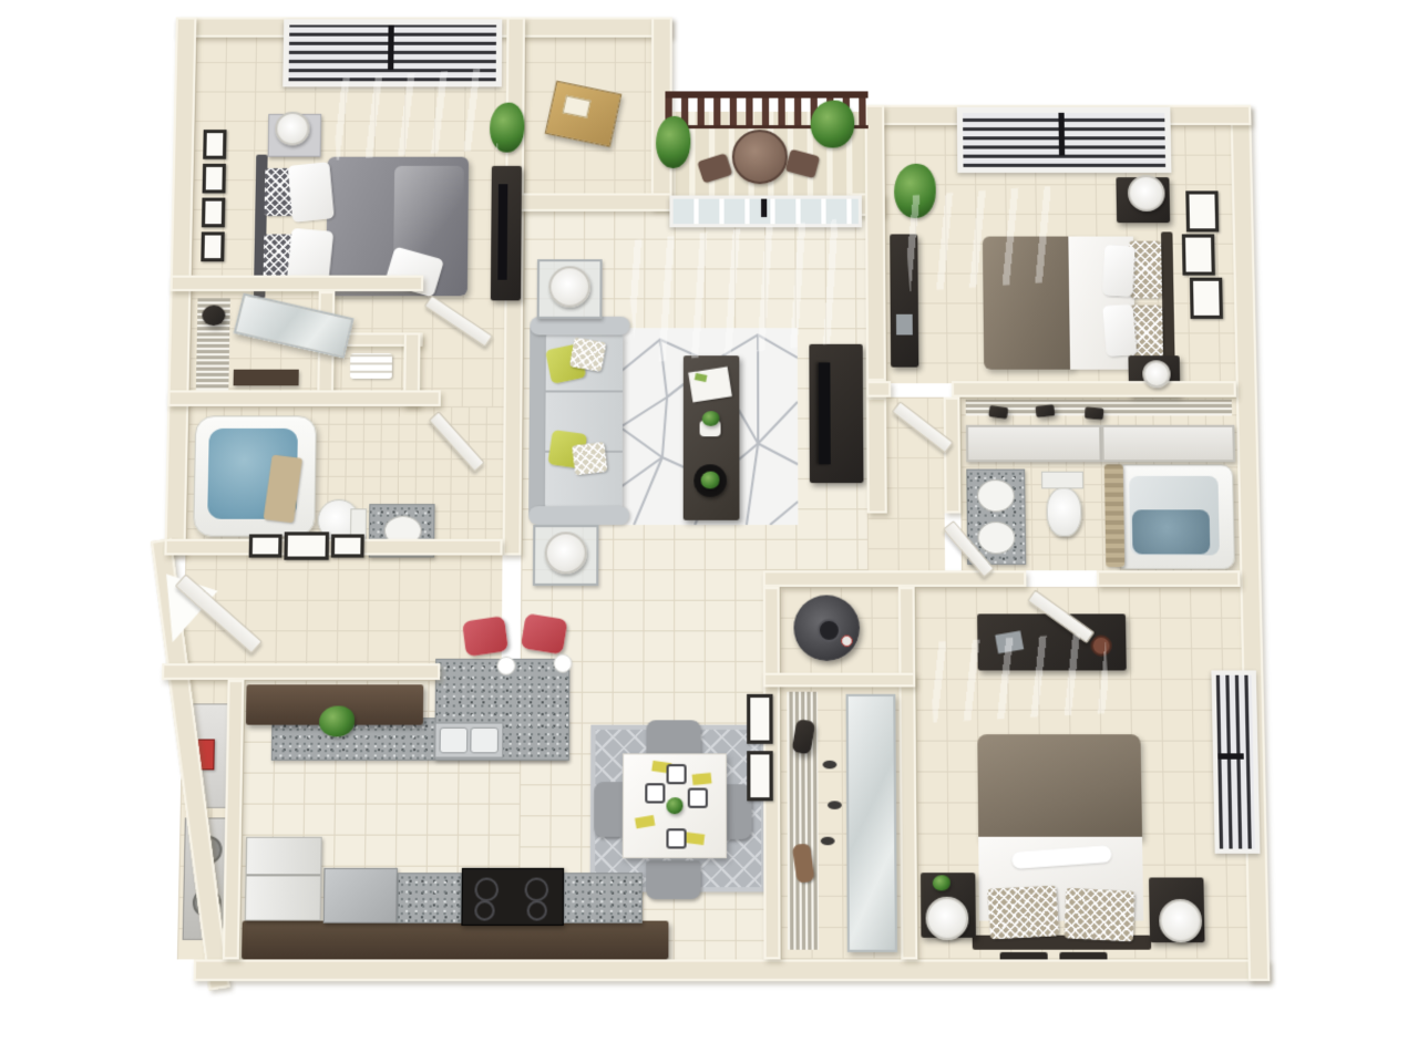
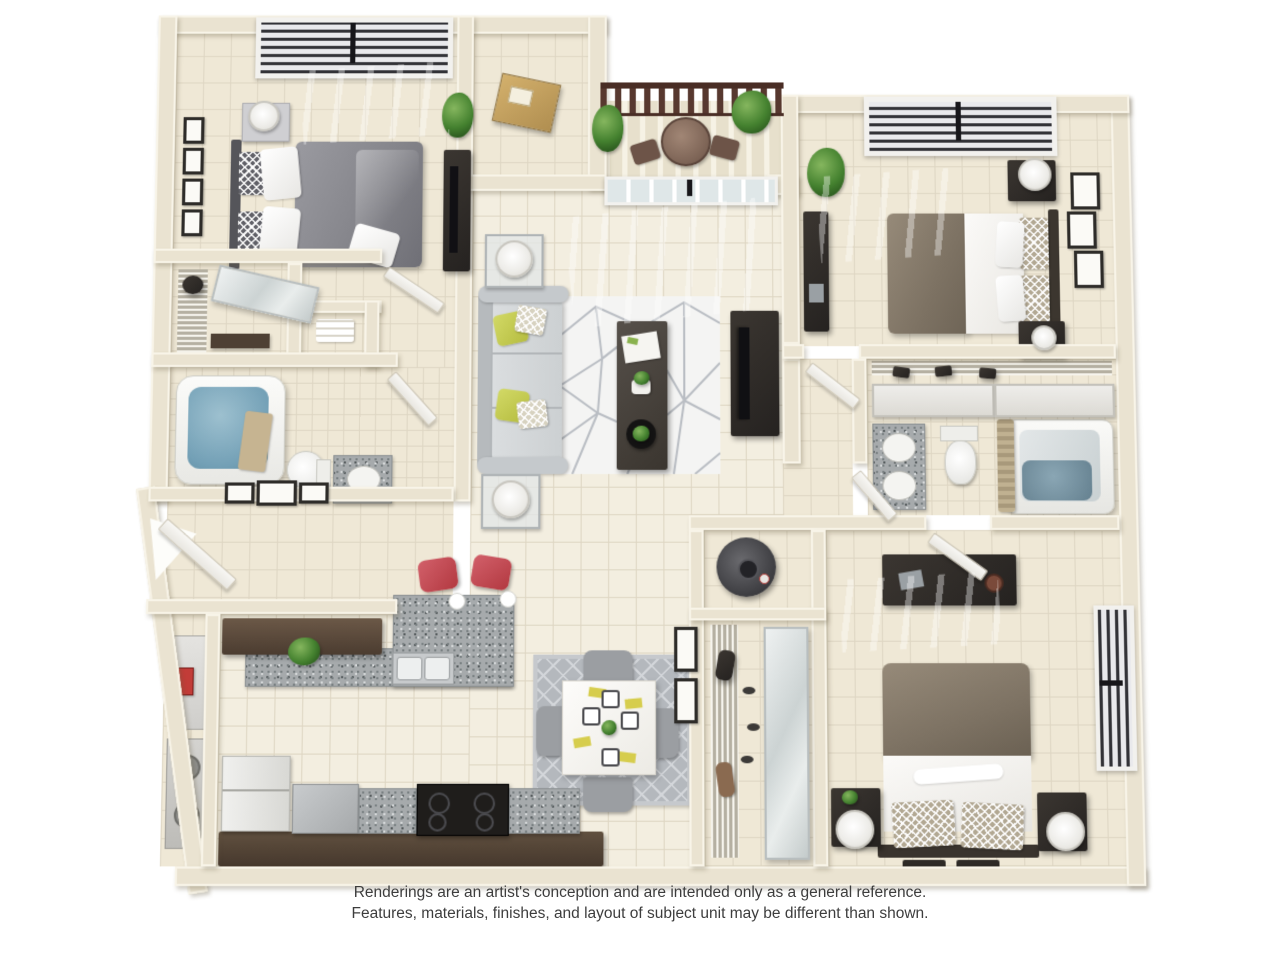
+ Renderings are an artist's conception and are intended only as a general reference.
+ Features, materials, finishes, and layout of subject unit may be different than shown.
